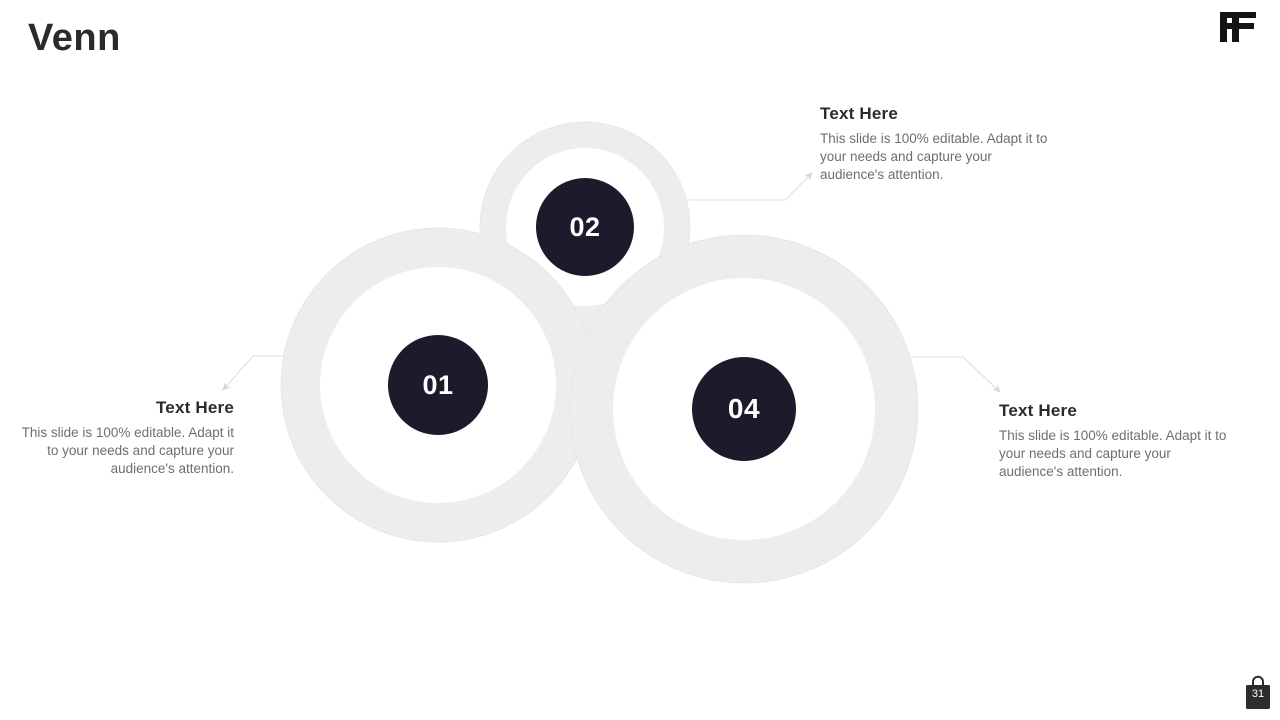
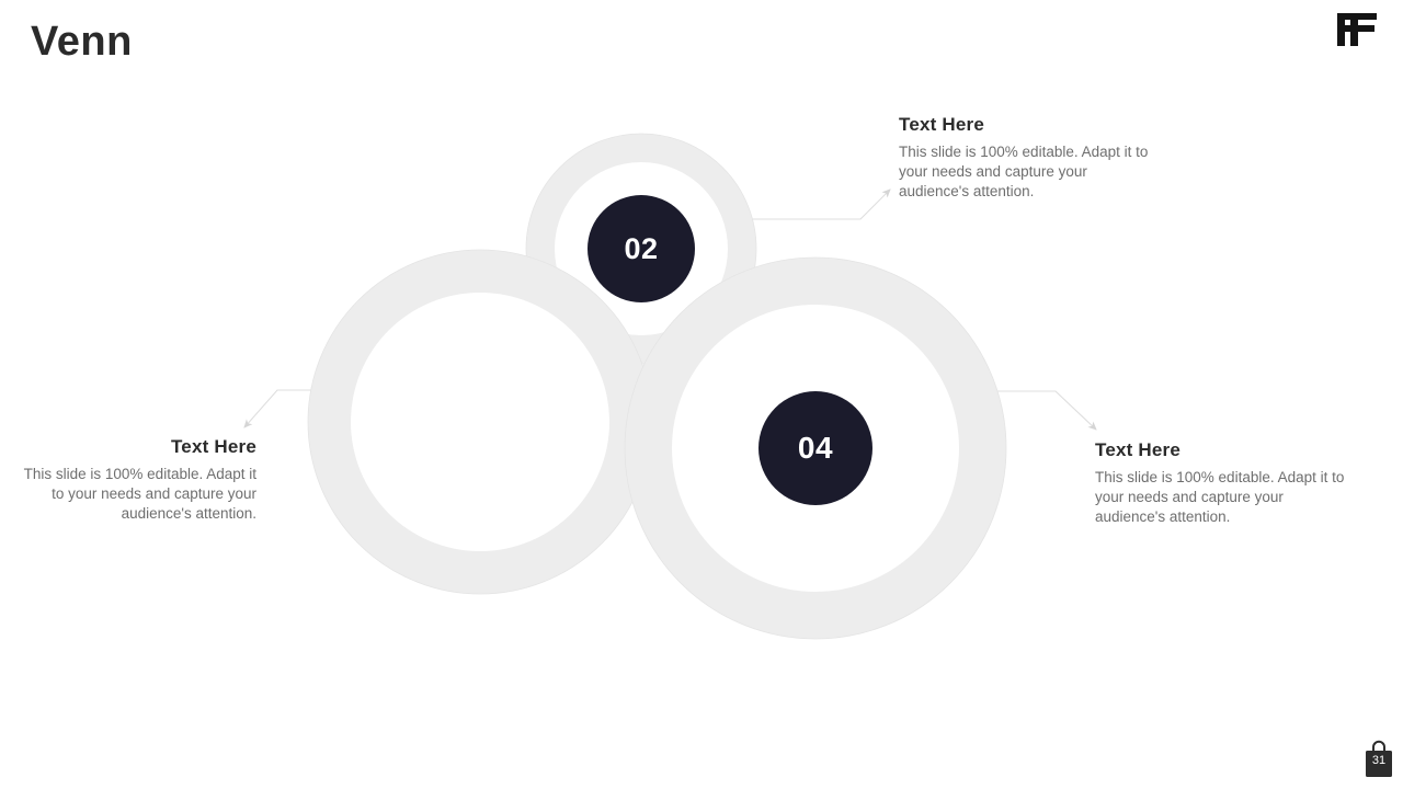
  Venn
- 01
  02
  04
  Text Here
  This slide is 100% editable. Adapt it to your needs and capture your audience's attention.
  Text Here
  This slide is 100% editable. Adapt it to your needs and capture your audience's attention.
  Text Here
  This slide is 100% editable. Adapt it to your needs and capture your audience's attention.
  31
